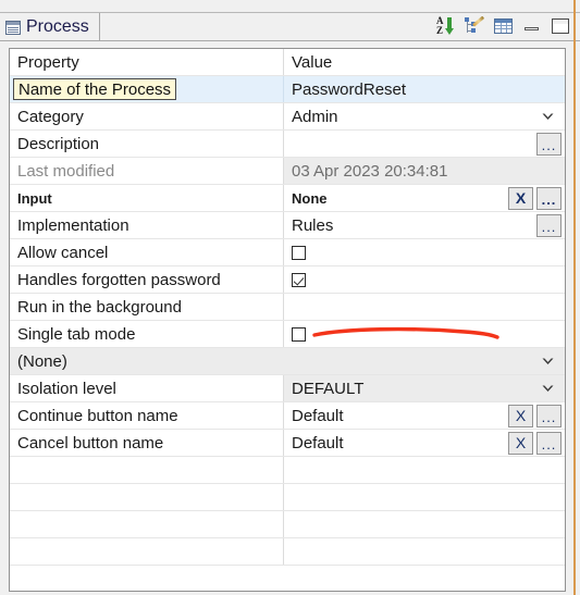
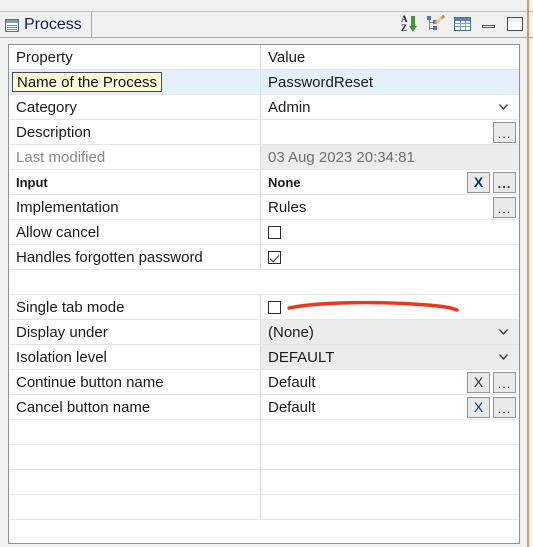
  Process
  A
  Z
  Property
  Value
  Name of the Process
  PasswordReset
  Category
  Admin
  Description
  ...
  Last modified
- 03 Apr 2023 20:34:81
+ 03 Aug 2023 20:34:81
  Input
  None
  X
  ...
  Implementation
  Rules
  ...
  Allow cancel
  Handles forgotten password
- Run in the background
  Single tab mode
+ Display under
  (None)
  Isolation level
  DEFAULT
  Continue button name
  Default
  X
  ...
  Cancel button name
  Default
  X
  ...
